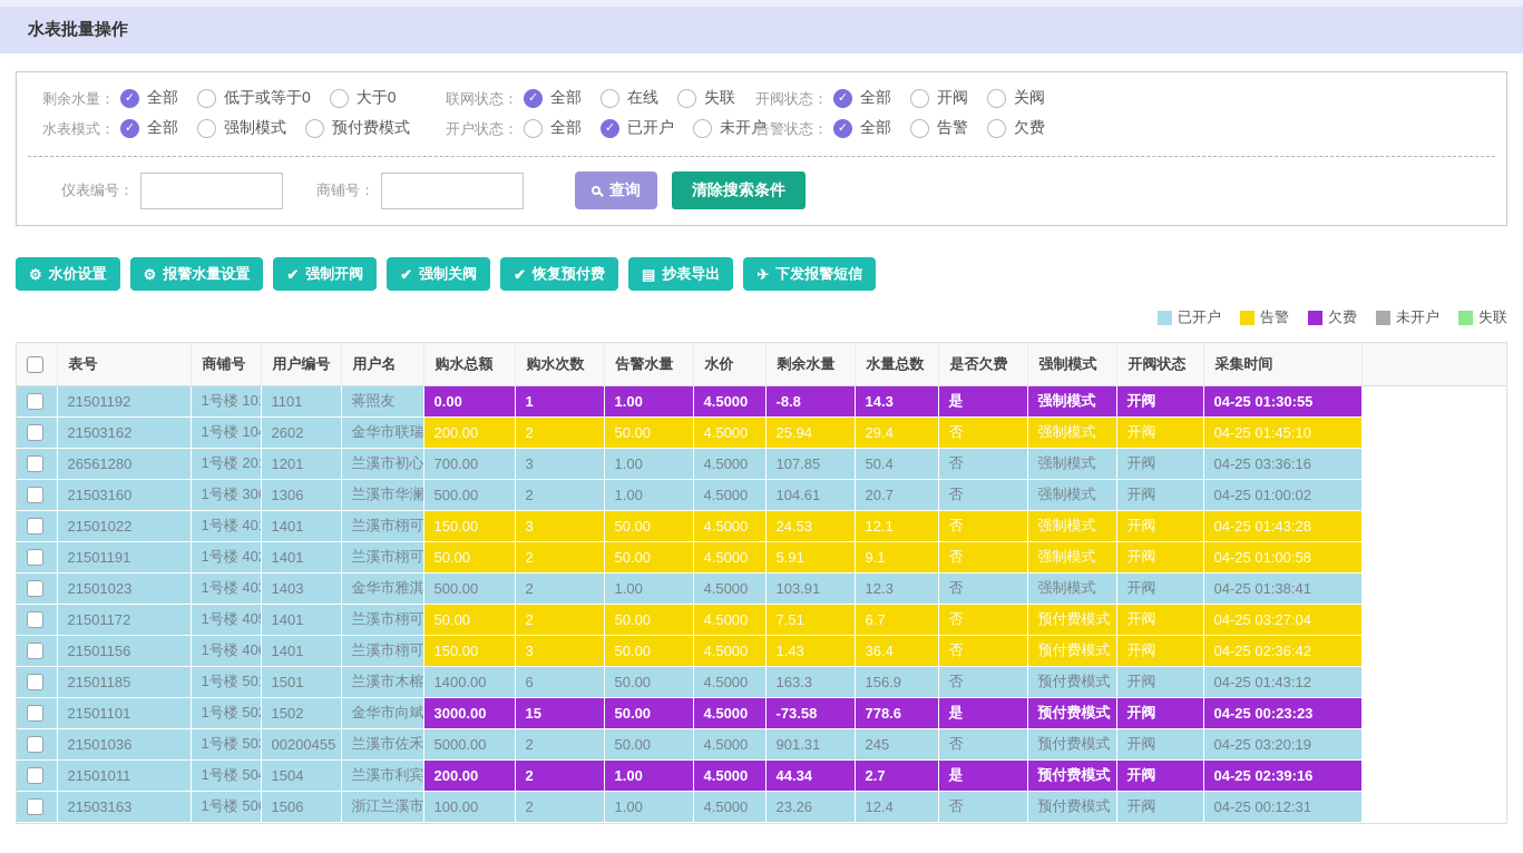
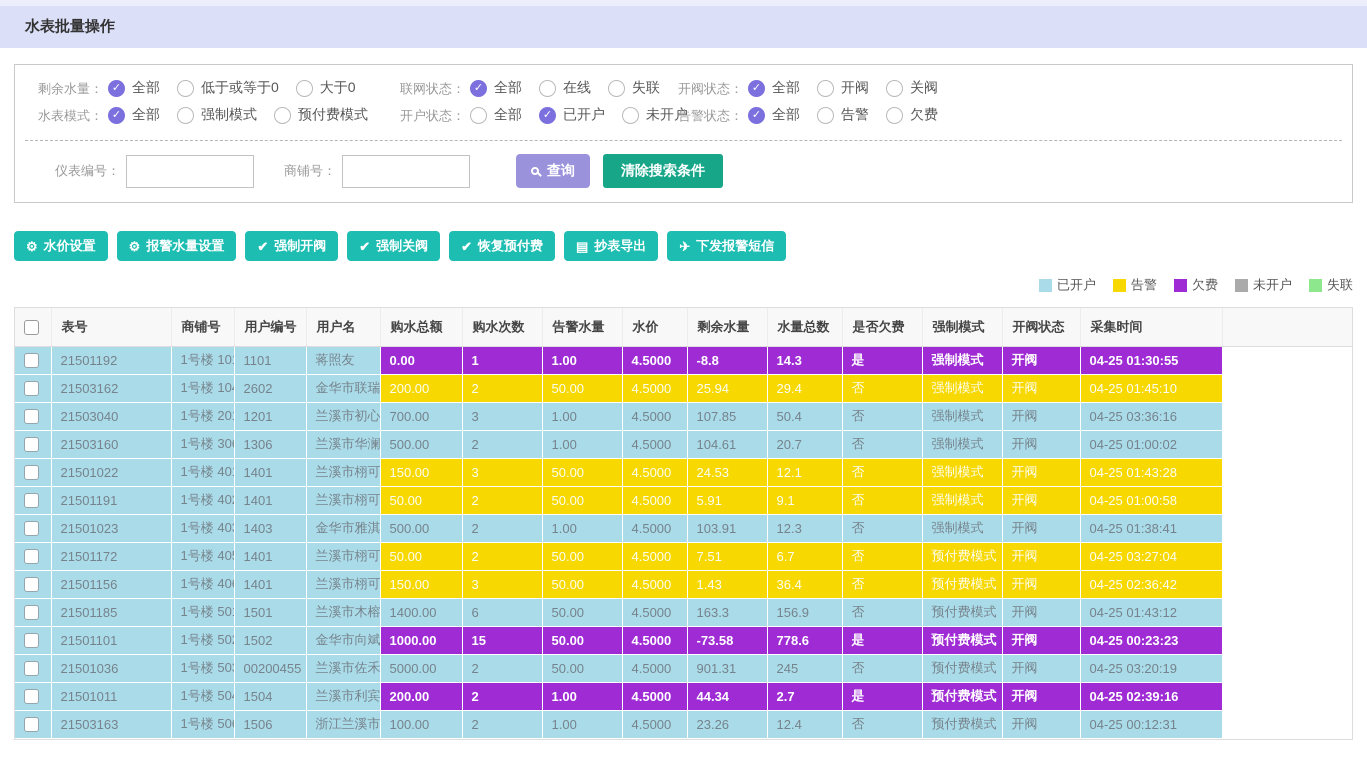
  水表批量操作
  剩余水量：
  ✓
  全部
  低于或等于0
  大于0
  联网状态：
  ✓
  全部
  在线
  失联
  开阀状态：
  ✓
  全部
  开阀
  关阀
  水表模式：
  ✓
  全部
  强制模式
  预付费模式
  开户状态：
  全部
  ✓
  已开户
  未开户
  告警状态：
  ✓
  全部
  告警
  欠费
  仪表编号：
  商铺号：
  查询
  清除搜索条件
  ⚙
  水价设置
  ⚙
  报警水量设置
  ✔
  强制开阀
  ✔
  强制关阀
  ✔
  恢复预付费
  ▤
  抄表导出
  ✈
  下发报警短信
  已开户
  告警
  欠费
  未开户
  失联
  	表号	商铺号	用户编号	用户名	购水总额	购水次数	告警水量	水价	剩余水量	水量总数	是否欠费	强制模式	开阀状态	采集时间
  	21501192	1号楼 10	1101	蒋照友	0.00	1	1.00	4.5000	-8.8	14.3	是	强制模式	开阀	04-25 01:30:55
  	21503162	1号楼 10	2602	金华市联瑞	200.00	2	50.00	4.5000	25.94	29.4	否	强制模式	开阀	04-25 01:45:10
- 	26561280	1号楼 20	1201	兰溪市初心	700.00	3	1.00	4.5000	107.85	50.4	否	强制模式	开阀	04-25 03:36:16
+ 	21503040	1号楼 20	1201	兰溪市初心	700.00	3	1.00	4.5000	107.85	50.4	否	强制模式	开阀	04-25 03:36:16
  	21503160	1号楼 30	1306	兰溪市华澜	500.00	2	1.00	4.5000	104.61	20.7	否	强制模式	开阀	04-25 01:00:02
  	21501022	1号楼 40	1401	兰溪市栩可	150.00	3	50.00	4.5000	24.53	12.1	否	强制模式	开阀	04-25 01:43:28
  	21501191	1号楼 40	1401	兰溪市栩可	50.00	2	50.00	4.5000	5.91	9.1	否	强制模式	开阀	04-25 01:00:58
  	21501023	1号楼 40	1403	金华市雅淇	500.00	2	1.00	4.5000	103.91	12.3	否	强制模式	开阀	04-25 01:38:41
  	21501172	1号楼 40	1401	兰溪市栩可	50.00	2	50.00	4.5000	7.51	6.7	否	预付费模式	开阀	04-25 03:27:04
  	21501156	1号楼 40	1401	兰溪市栩可	150.00	3	50.00	4.5000	1.43	36.4	否	预付费模式	开阀	04-25 02:36:42
  	21501185	1号楼 50	1501	兰溪市木榕	1400.00	6	50.00	4.5000	163.3	156.9	否	预付费模式	开阀	04-25 01:43:12
- 	21501101	1号楼 50	1502	金华市向斌	3000.00	15	50.00	4.5000	-73.58	778.6	是	预付费模式	开阀	04-25 00:23:23
+ 	21501101	1号楼 50	1502	金华市向斌	1000.00	15	50.00	4.5000	-73.58	778.6	是	预付费模式	开阀	04-25 00:23:23
  	21501036	1号楼 50	00200455	兰溪市佐禾	5000.00	2	50.00	4.5000	901.31	245	否	预付费模式	开阀	04-25 03:20:19
  	21501011	1号楼 50	1504	兰溪市利宾	200.00	2	1.00	4.5000	44.34	2.7	是	预付费模式	开阀	04-25 02:39:16
  	21503163	1号楼 50	1506	浙江兰溪市	100.00	2	1.00	4.5000	23.26	12.4	否	预付费模式	开阀	04-25 00:12:31
